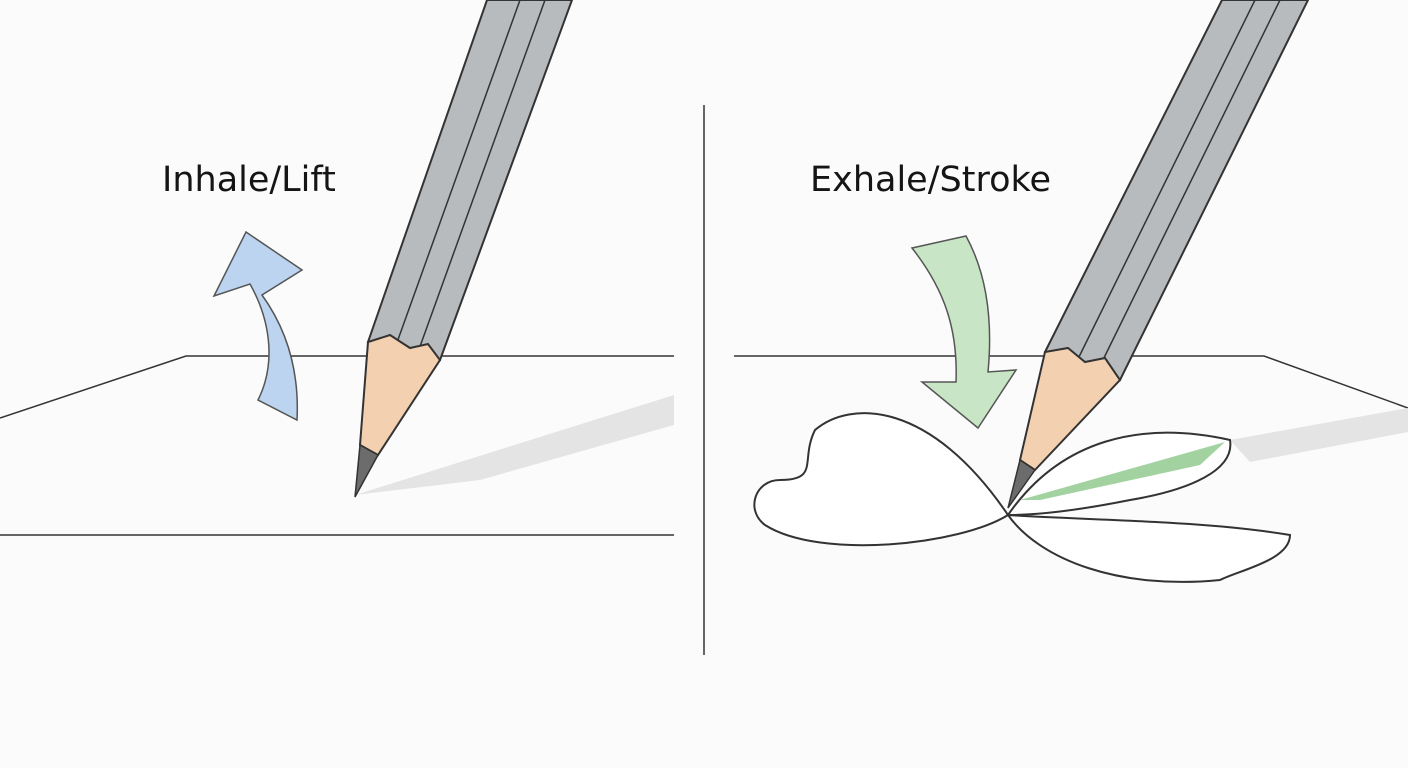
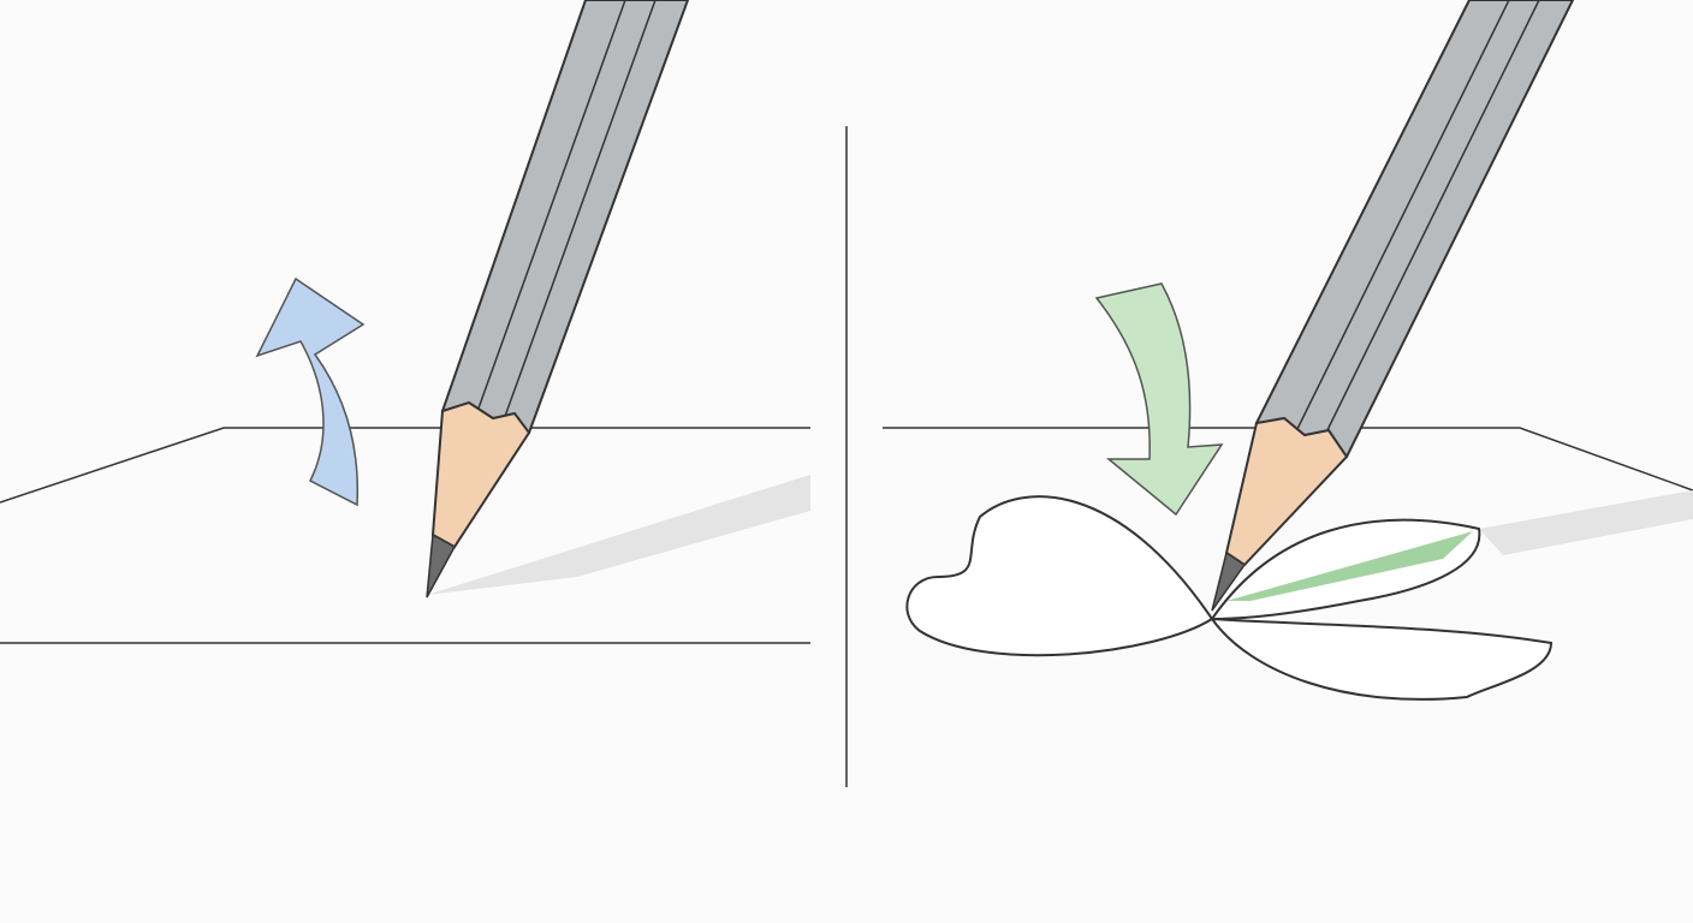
- Inhale/Lift
- Exhale/Stroke
